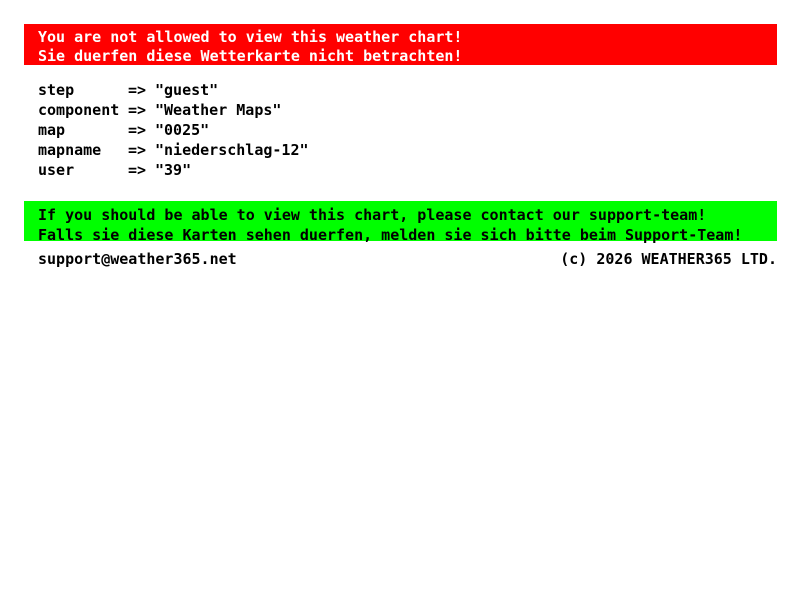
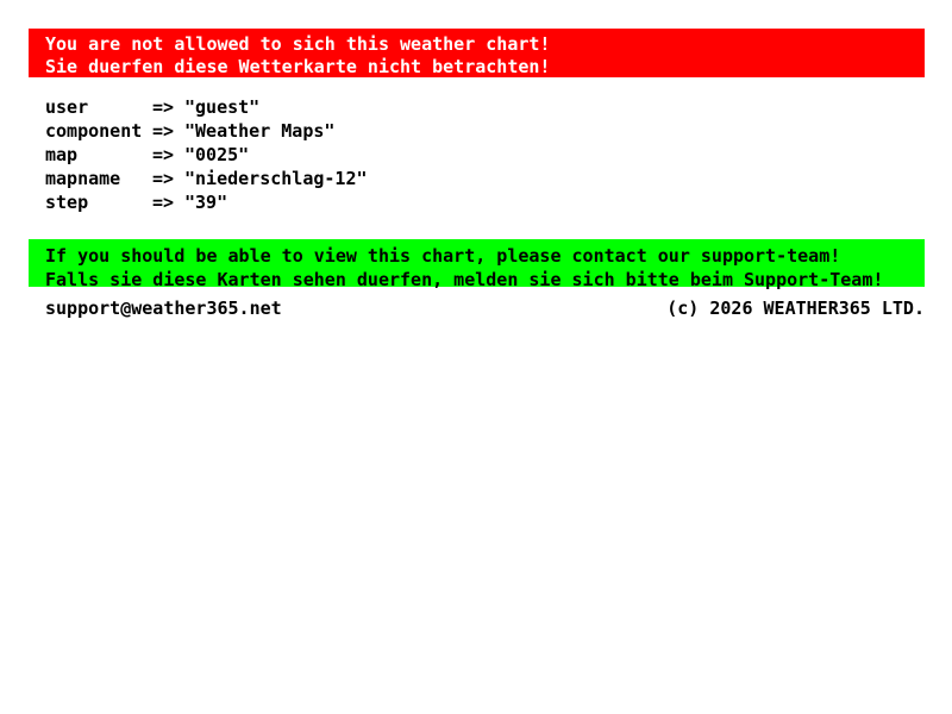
- You are not allowed to view this weather chart!
+ You are not allowed to sich this weather chart!
  Sie duerfen diese Wetterkarte nicht betrachten!
- step => "guest"
+ user => "guest"
  component => "Weather Maps"
  map => "0025"
  mapname => "niederschlag-12"
- user => "39"
+ step => "39"
  If you should be able to view this chart, please contact our support-team!
  Falls sie diese Karten sehen duerfen, melden sie sich bitte beim Support-Team!
  support@weather365.net
  (c) 2026 WEATHER365 LTD.
